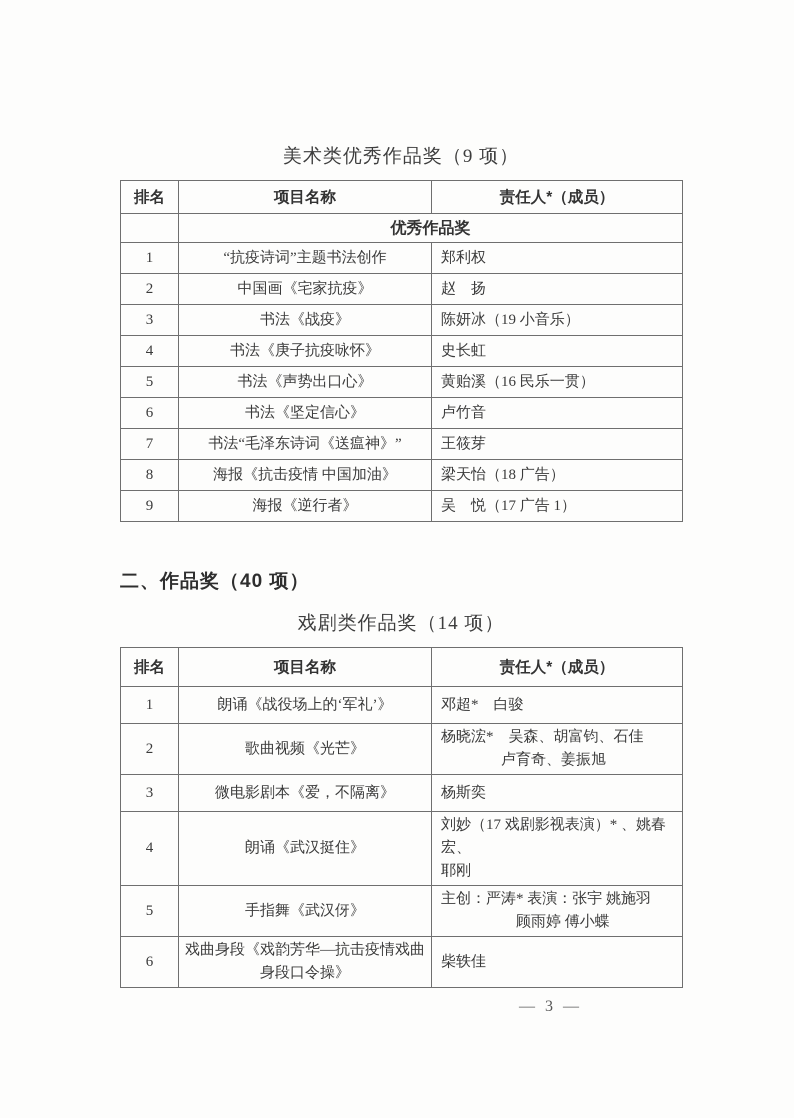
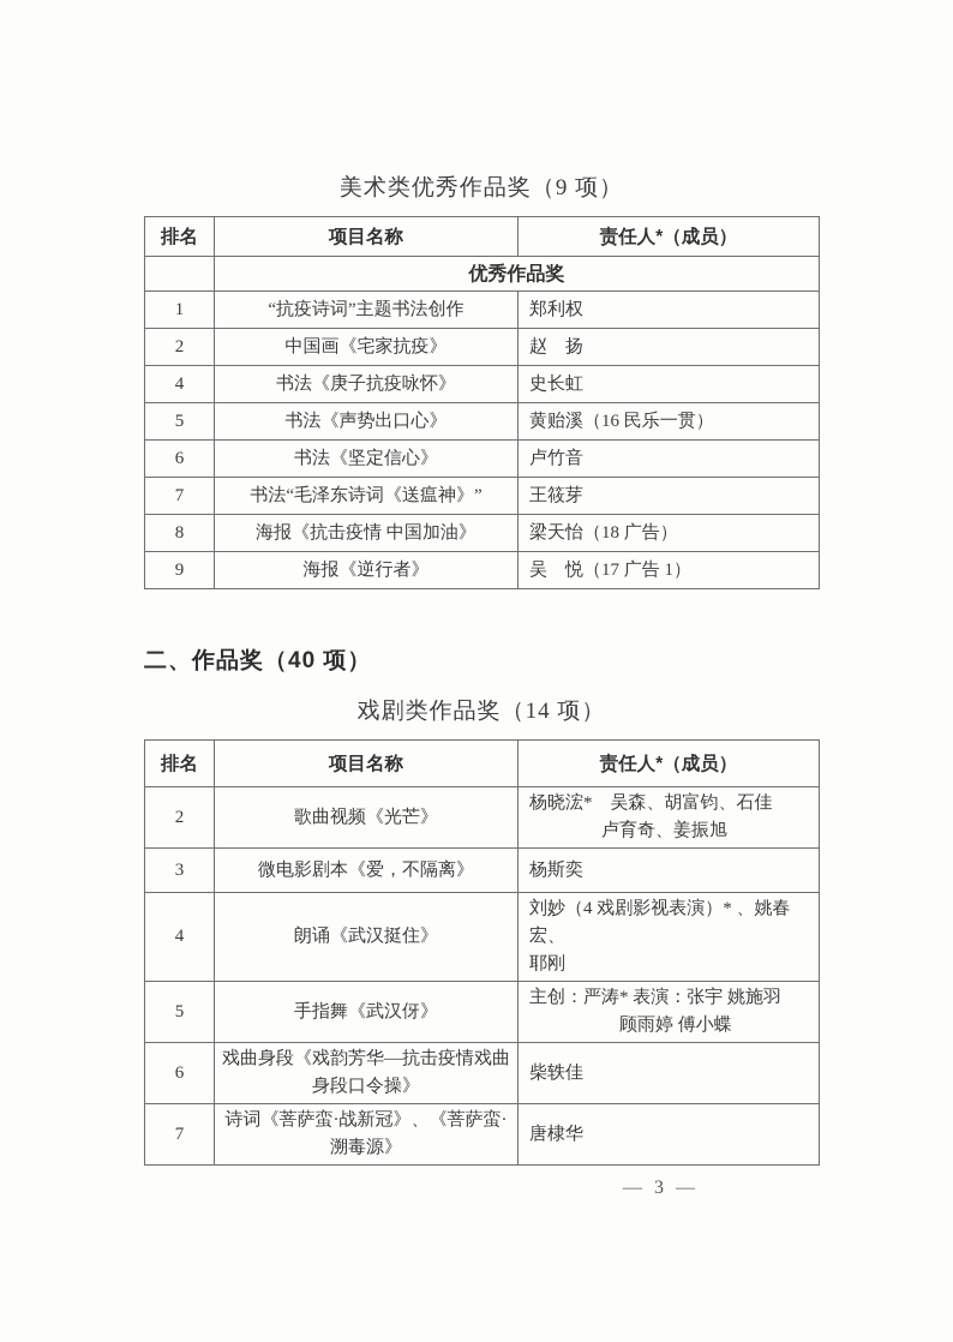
  美术类优秀作品奖（9 项）
  排名	项目名称	责任人*（成员）
  	优秀作品奖
  1	“抗疫诗词”主题书法创作	郑利权
  2	中国画《宅家抗疫》	赵 扬
- 3	书法《战疫》	陈妍冰（19 小音乐）
  4	书法《庚子抗疫咏怀》	史长虹
  5	书法《声势出口心》	黄贻溪（16 民乐一贯）
  6	书法《坚定信心》	卢竹音
  7	书法“毛泽东诗词《送瘟神》”	王筱芽
  8	海报《抗击疫情 中国加油》	梁天怡（18 广告）
  9	海报《逆行者》	吴 悦（17 广告 1）
  二、作品奖（40 项）
  戏剧类作品奖（14 项）
  排名	项目名称	责任人*（成员）
- 1	朗诵《战役场上的‘军礼’》	邓超* 白骏
  2	歌曲视频《光芒》	杨晓浤* 吴森、胡富钧、石佳 卢育奇、姜振旭
  3	微电影剧本《爱，不隔离》	杨斯奕
- 4	朗诵《武汉挺住》	刘妙（17 戏剧影视表演）* 、姚春宏、 耶刚
+ 4	朗诵《武汉挺住》	刘妙（4 戏剧影视表演）* 、姚春宏、 耶刚
  5	手指舞《武汉伢》	主创：严涛* 表演：张宇 姚施羽 顾雨婷 傅小蝶
  6	戏曲身段《戏韵芳华—抗击疫情戏曲身段口令操》	柴轶佳
+ 7	诗词《菩萨蛮·战新冠》、《菩萨蛮·溯毒源》	唐棣华
  — 3 —
